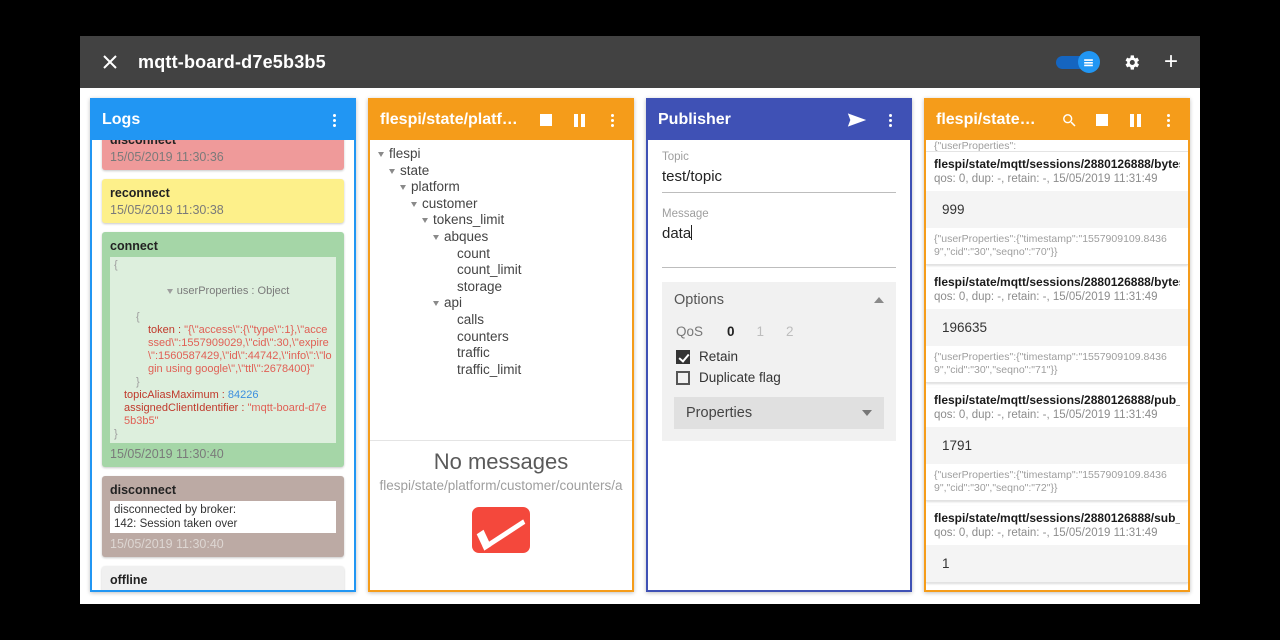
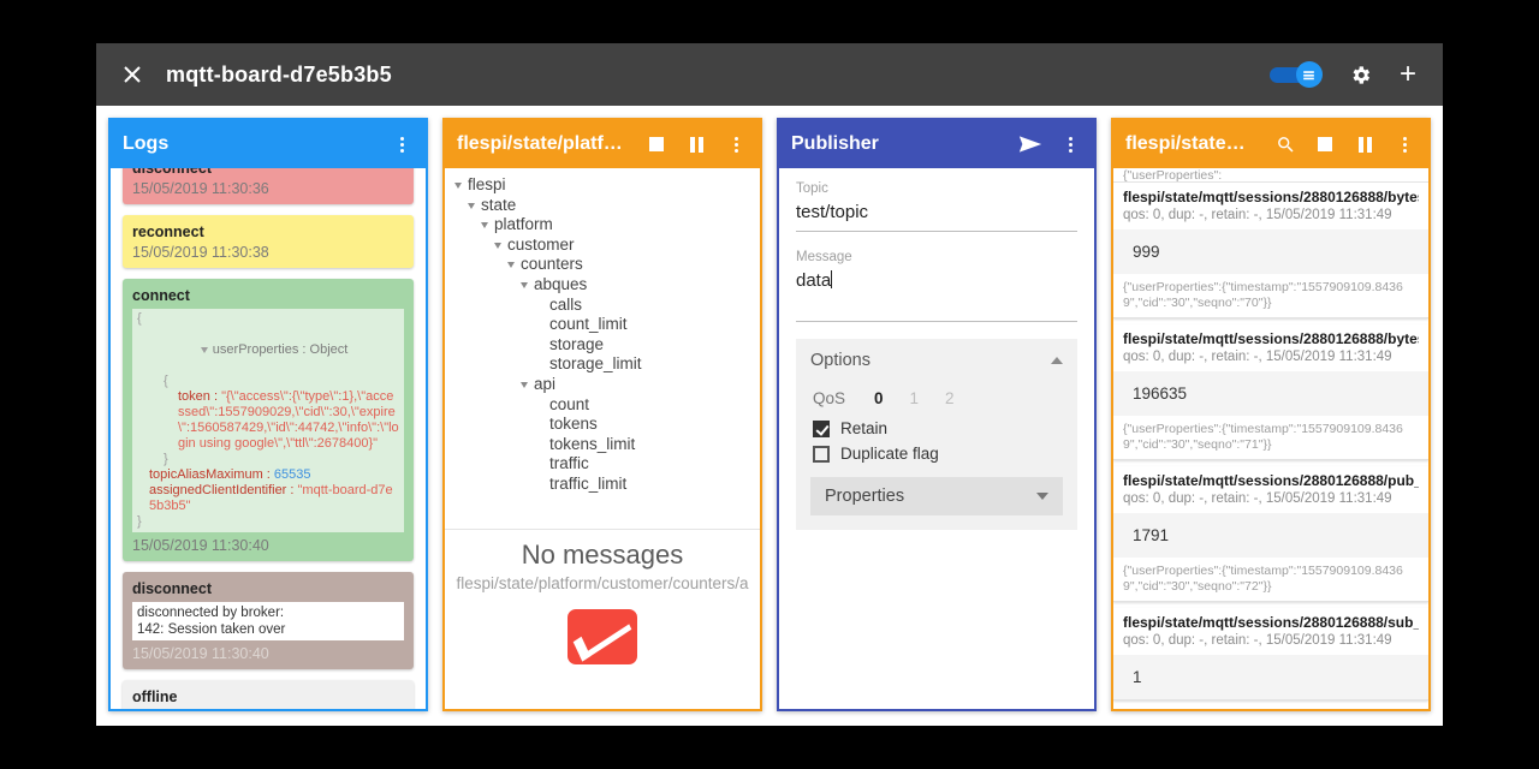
  mqtt-board-d7e5b3b5
  +
  Logs
  disconnect
  15/05/2019 11:30:36
  reconnect
  15/05/2019 11:30:38
  connect
  {
  userProperties : Object
  {
  token : "{\"access\":{\"type\":1},\"accessed\":1557909029,\"cid\":30,\"expire\":1560587429,\"id\":44742,\"info\":\"login using google\",\"ttl\":2678400}"
  }
- topicAliasMaximum : 84226
+ topicAliasMaximum : 65535
  assignedClientIdentifier : "mqtt-board-d7e5b3b5"
  }
  15/05/2019 11:30:40
  disconnect
  disconnected by broker:
  142: Session taken over
  15/05/2019 11:30:40
  offline
  flespi/state/platf…
  flespi
  state
  platform
  customer
- tokens_limit
+ counters
  abques
- count
+ calls
  count_limit
  storage
+ storage_limit
  api
- calls
+ count
+ tokens
- counters
+ tokens_limit
  traffic
  traffic_limit
  No messages
  flespi/state/platform/customer/counters/a
  Publisher
  Topic
  test/topic
  Message
  data
  Options
  QoS
  0
  1
  2
  Retain
  Duplicate flag
  Properties
  flespi/state…
  flespi/state/mqtt/sessions/2880126888/byte
  qos: 0, dup: -, retain: -, 15/05/2019 11:31:49
  999
  {"userProperties":{"timestamp":"1557909109.84369","cid":"30","seqno":"70"}}
  flespi/state/mqtt/sessions/2880126888/byte
  qos: 0, dup: -, retain: -, 15/05/2019 11:31:49
  196635
  {"userProperties":{"timestamp":"1557909109.84369","cid":"30","seqno":"71"}}
  flespi/state/mqtt/sessions/2880126888/pub_
  qos: 0, dup: -, retain: -, 15/05/2019 11:31:49
  1791
  {"userProperties":{"timestamp":"1557909109.84369","cid":"30","seqno":"72"}}
  flespi/state/mqtt/sessions/2880126888/sub_
  qos: 0, dup: -, retain: -, 15/05/2019 11:31:49
  1
